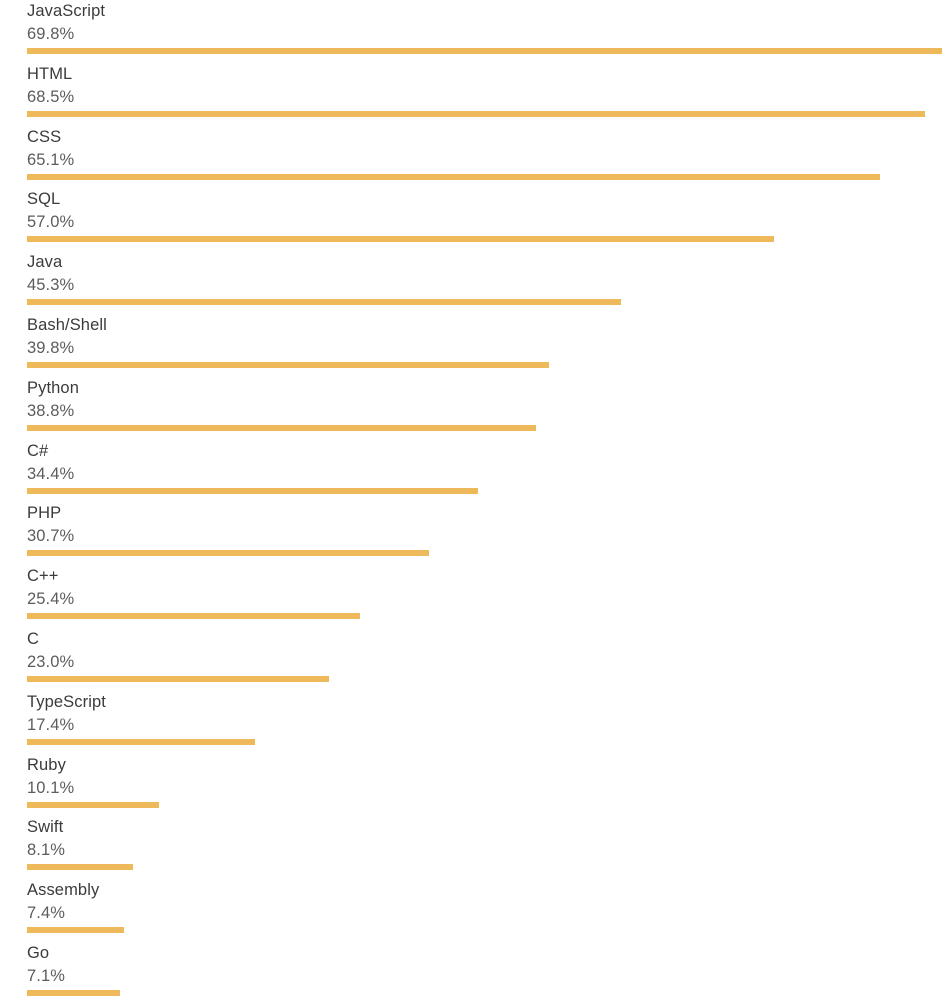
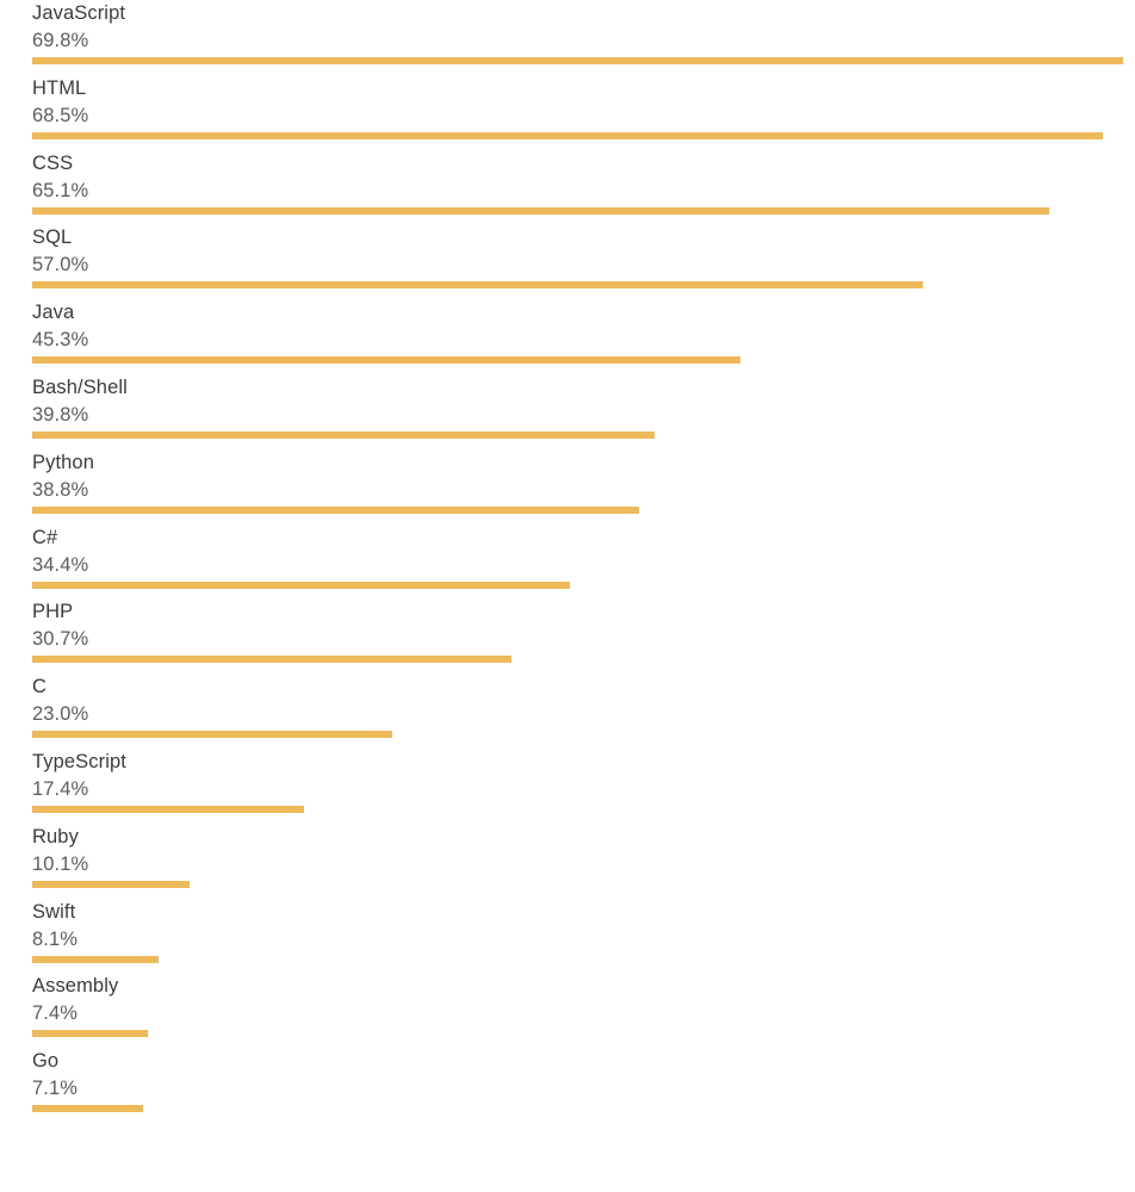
  JavaScript
  69.8%
  HTML
  68.5%
  CSS
  65.1%
  SQL
  57.0%
  Java
  45.3%
  Bash/Shell
  39.8%
  Python
  38.8%
  C#
  34.4%
  PHP
  30.7%
- C++
- 25.4%
  C
  23.0%
  TypeScript
  17.4%
  Ruby
  10.1%
  Swift
  8.1%
  Assembly
  7.4%
  Go
  7.1%
